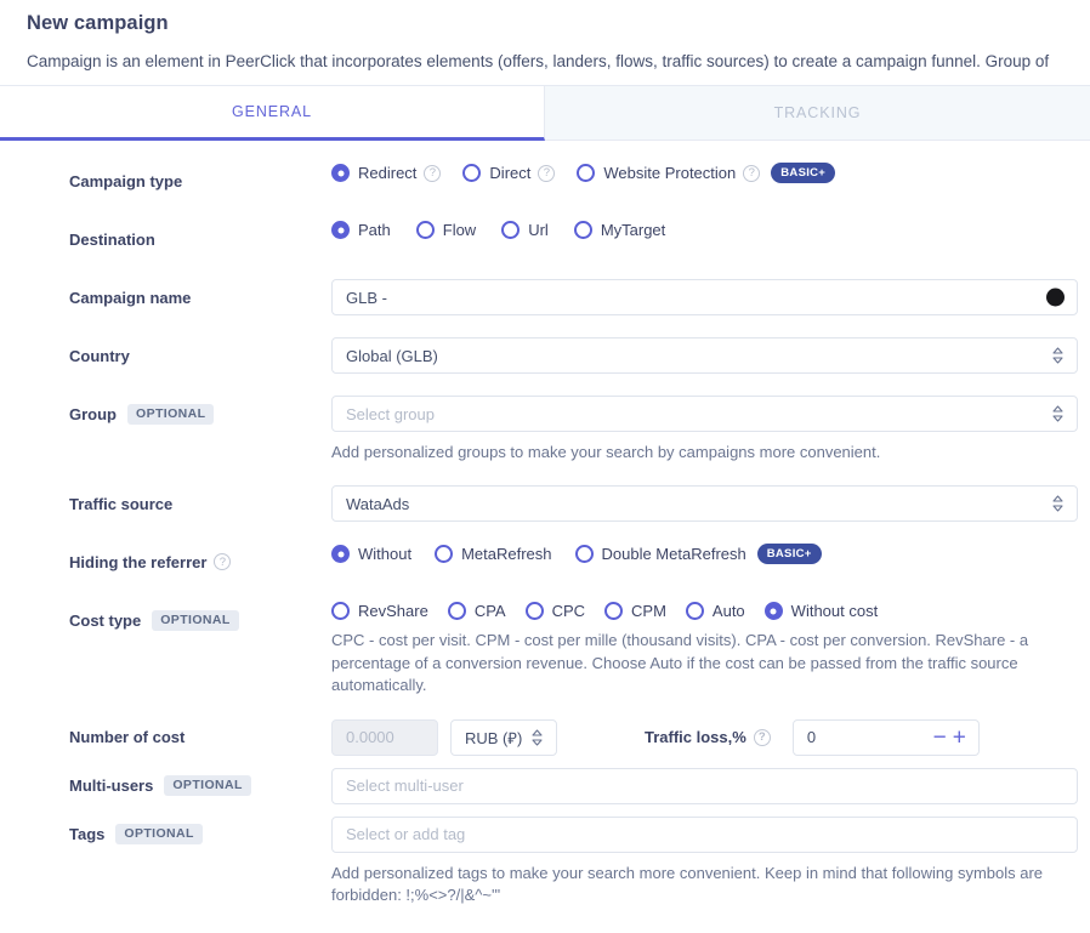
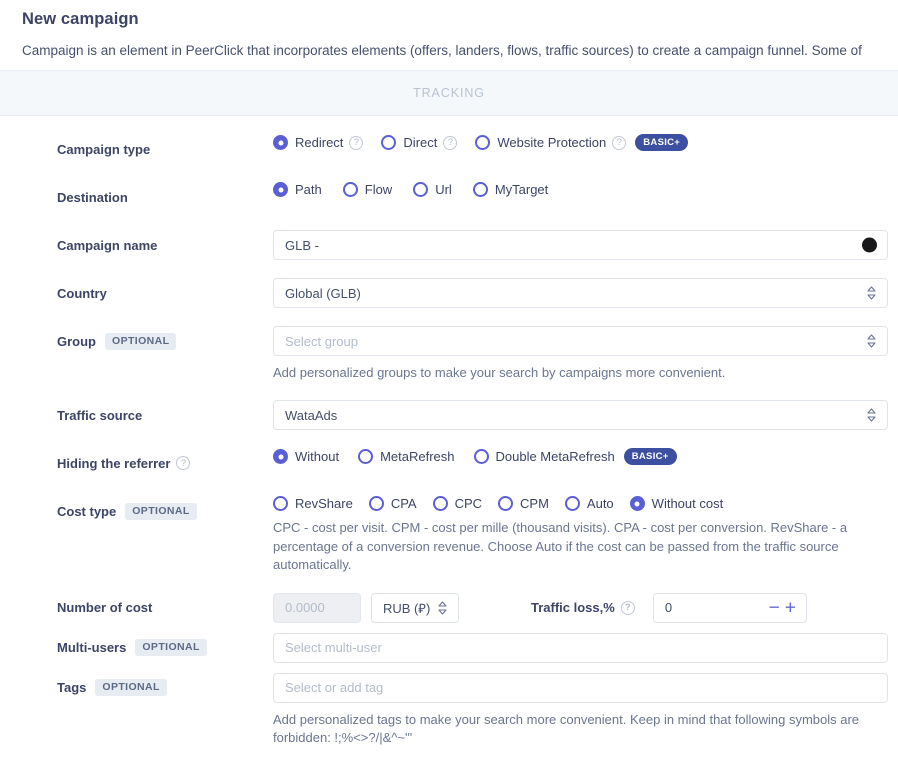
  New campaign
- Campaign is an element in PeerClick that incorporates elements (offers, landers, flows, traffic sources) to create a campaign funnel. Group of
+ Campaign is an element in PeerClick that incorporates elements (offers, landers, flows, traffic sources) to create a campaign funnel. Some of
- GENERAL
  TRACKING
  Campaign type
  Redirect
  ?
  Direct
  ?
  Website Protection
  ?
  BASIC+
  Destination
  Path
  Flow
  Url
  MyTarget
  Campaign name
  GLB -
  Country
  Global (GLB)
  Group
  OPTIONAL
  Select group
  Add personalized groups to make your search by campaigns more convenient.
  Traffic source
  WataAds
  Hiding the referrer
  ?
  Without
  MetaRefresh
  Double MetaRefresh
  BASIC+
  Cost type
  OPTIONAL
  RevShare
  CPA
  CPC
  CPM
  Auto
  Without cost
  CPC - cost per visit. CPM - cost per mille (thousand visits). CPA - cost per conversion. RevShare - a percentage of a conversion revenue. Choose Auto if the cost can be passed from the traffic source automatically.
  Number of cost
  0.0000
  RUB (₽)
  Traffic loss,%
  ?
  0
  −
  +
  Multi-users
  OPTIONAL
  Select multi-user
  Tags
  OPTIONAL
  Select or add tag
  Add personalized tags to make your search more convenient. Keep in mind that following symbols are forbidden: !;%<>?/|&^~'"
